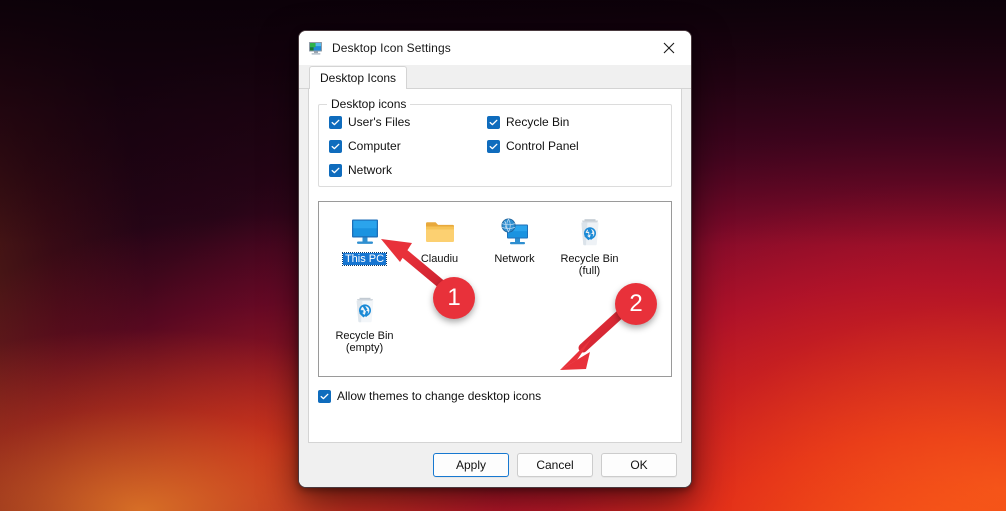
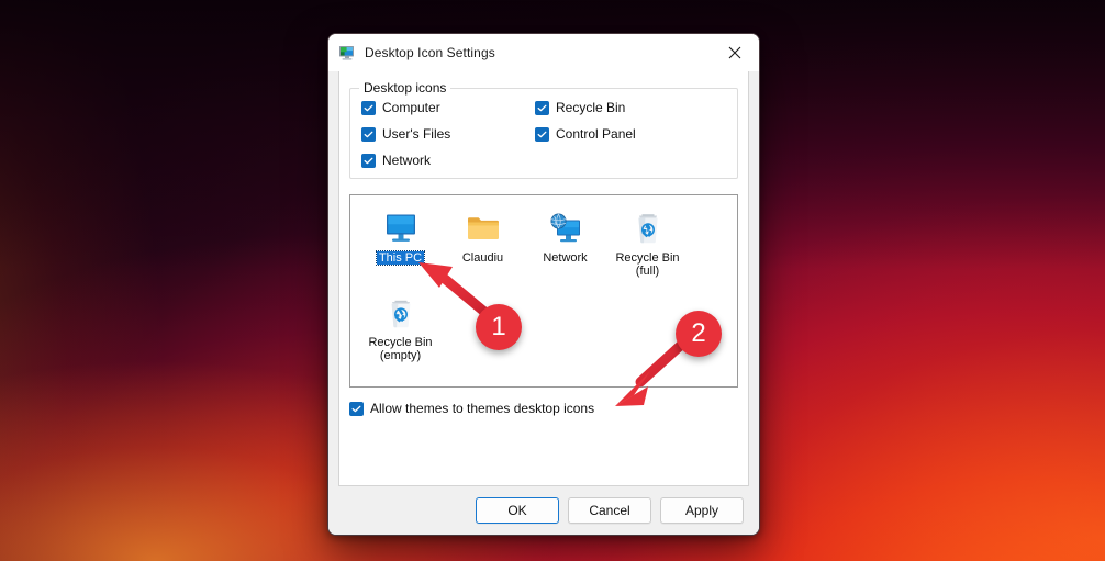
  Desktop Icon Settings
- Desktop Icons
  Desktop icons
- User's Files
+ Computer
  Recycle Bin
- Computer
+ User's Files
  Control Panel
  Network
  This PC
  Claudiu
  Network
  Recycle Bin
  (full)
  Recycle Bin
  (empty)
- Allow themes to change desktop icons
+ Allow themes to themes desktop icons
- Apply
+ OK
  Cancel
- OK
+ Apply
  1
  2
